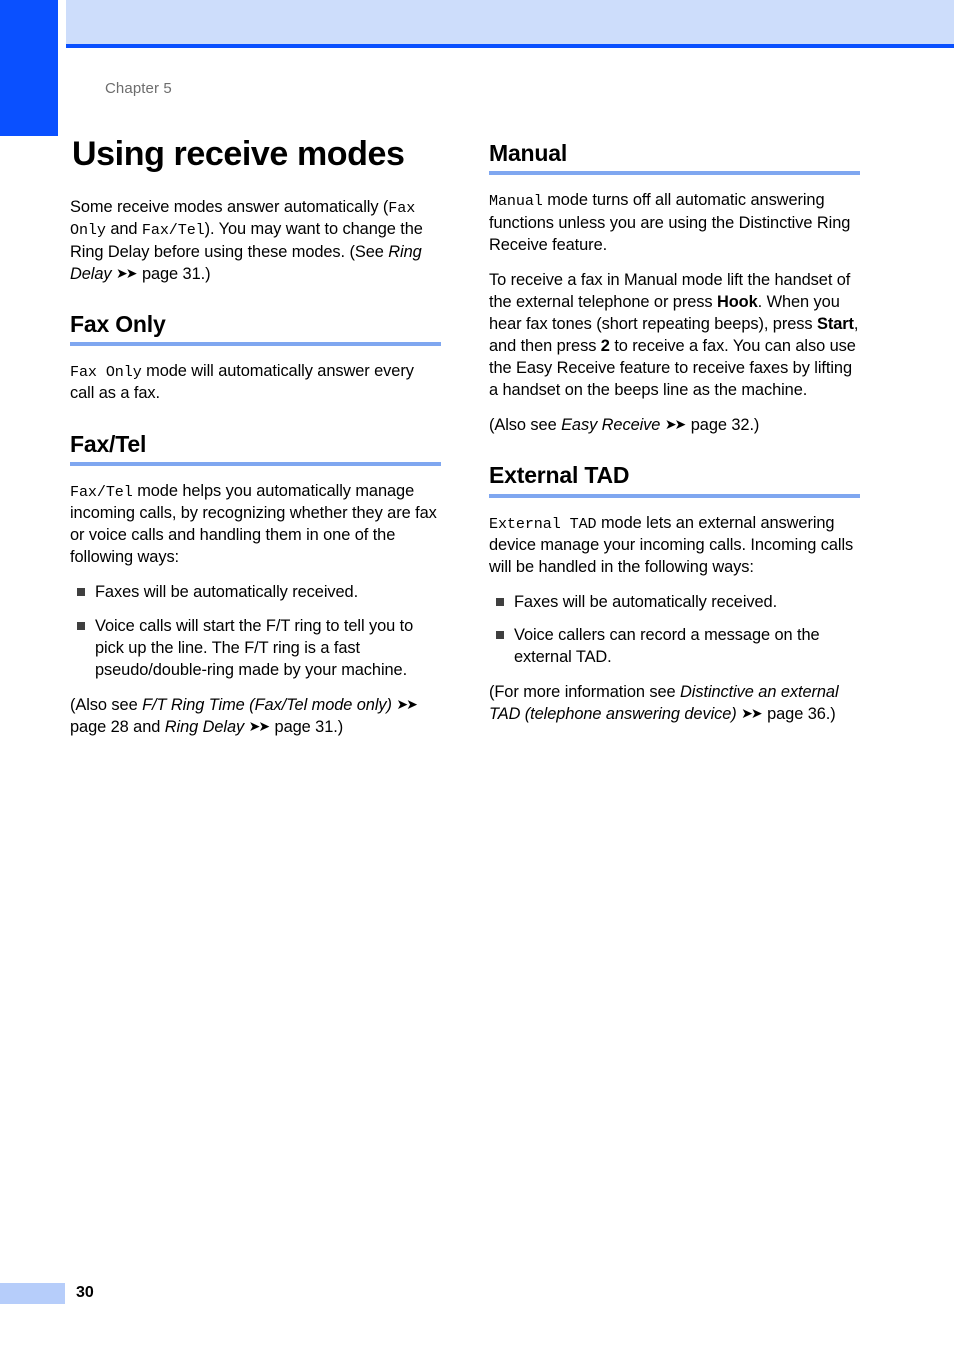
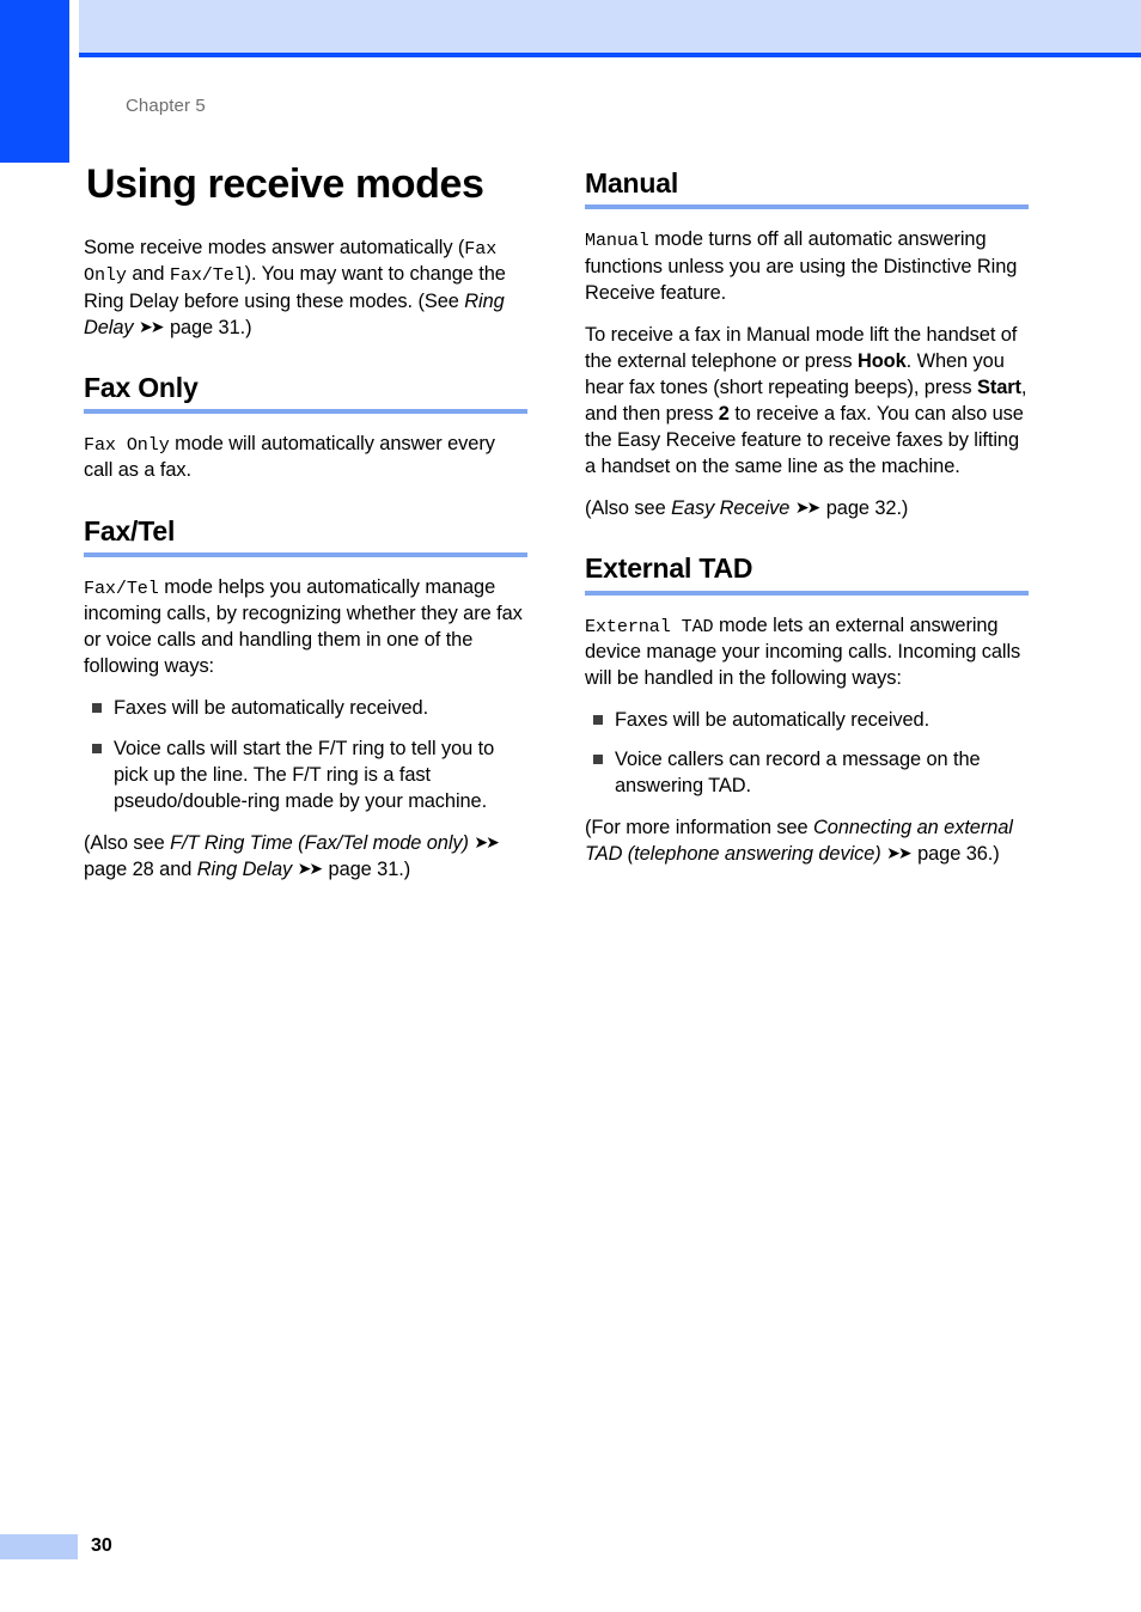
  Chapter 5
  Using receive modes
  Some receive modes answer automatically (Fax Only and Fax/Tel). You may want to change the Ring Delay before using these modes. (See Ring Delay ➤➤ page 31.)
  Fax Only
  Fax Only mode will automatically answer every call as a fax.
  Fax/Tel
  Fax/Tel mode helps you automatically manage incoming calls, by recognizing whether they are fax or voice calls and handling them in one of the following ways:
  Faxes will be automatically received.
  Voice calls will start the F/T ring to tell you to pick up the line. The F/T ring is a fast pseudo/double-ring made by your machine.
  (Also see F/T Ring Time (Fax/Tel mode only) ➤➤ page 28 and Ring Delay ➤➤ page 31.)
  Manual
  Manual mode turns off all automatic answering functions unless you are using the Distinctive Ring Receive feature.
- To receive a fax in Manual mode lift the handset of the external telephone or press Hook. When you hear fax tones (short repeating beeps), press Start, and then press 2 to receive a fax. You can also use the Easy Receive feature to receive faxes by lifting a handset on the beeps line as the machine.
+ To receive a fax in Manual mode lift the handset of the external telephone or press Hook. When you hear fax tones (short repeating beeps), press Start, and then press 2 to receive a fax. You can also use the Easy Receive feature to receive faxes by lifting a handset on the same line as the machine.
  (Also see Easy Receive ➤➤ page 32.)
  External TAD
  External TAD mode lets an external answering device manage your incoming calls. Incoming calls will be handled in the following ways:
  Faxes will be automatically received.
- Voice callers can record a message on the external TAD.
+ Voice callers can record a message on the answering TAD.
- (For more information see Distinctive an external TAD (telephone answering device) ➤➤ page 36.)
+ (For more information see Connecting an external TAD (telephone answering device) ➤➤ page 36.)
  30
